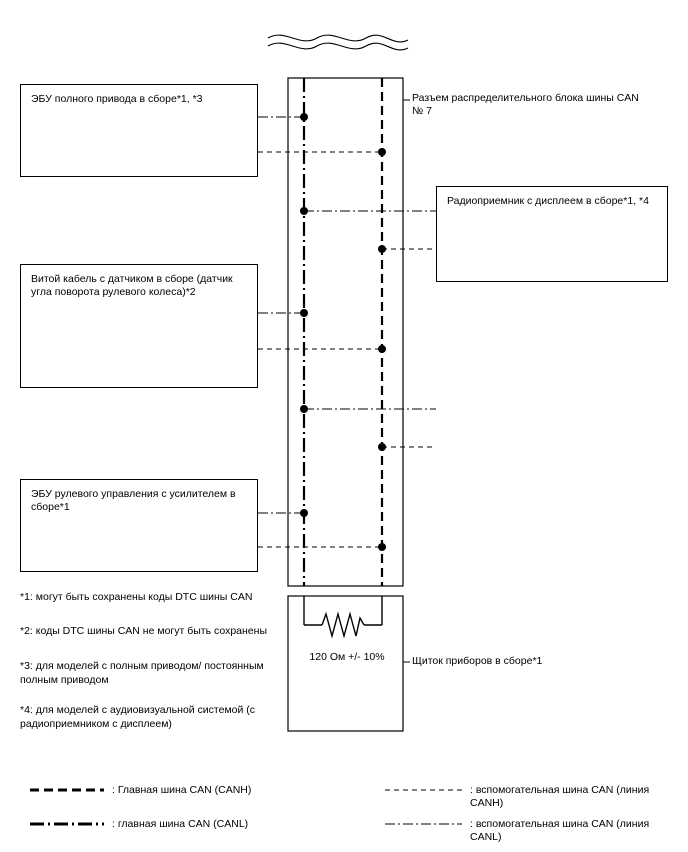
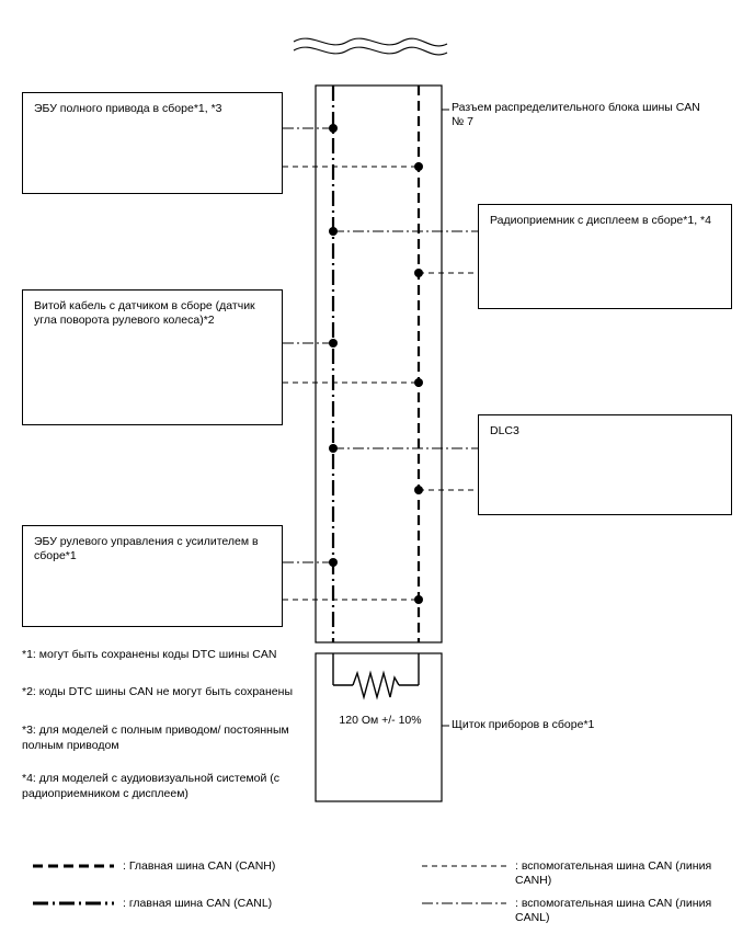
  ЭБУ полного привода в сборе*1, *3
  Витой кабель с датчиком в сборе (датчик угла поворота рулевого колеса)*2
  ЭБУ рулевого управления с усилителем в сборе*1
  Радиоприемник с дисплеем в сборе*1, *4
+ DLC3
  Разъем распределительного блока шины CAN № 7
  Щиток приборов в сборе*1
  120 Ом +/- 10%
  *1: могут быть сохранены коды DTC шины CAN
  *2: коды DTC шины CAN не могут быть сохранены
  *3: для моделей с полным приводом/ постоянным полным приводом
  *4: для моделей с аудиовизуальной системой (с радиоприемником с дисплеем)
  : Главная шина CAN (CANH)
  : главная шина CAN (CANL)
  : вспомогательная шина CAN (линия CANH)
  : вспомогательная шина CAN (линия CANL)
